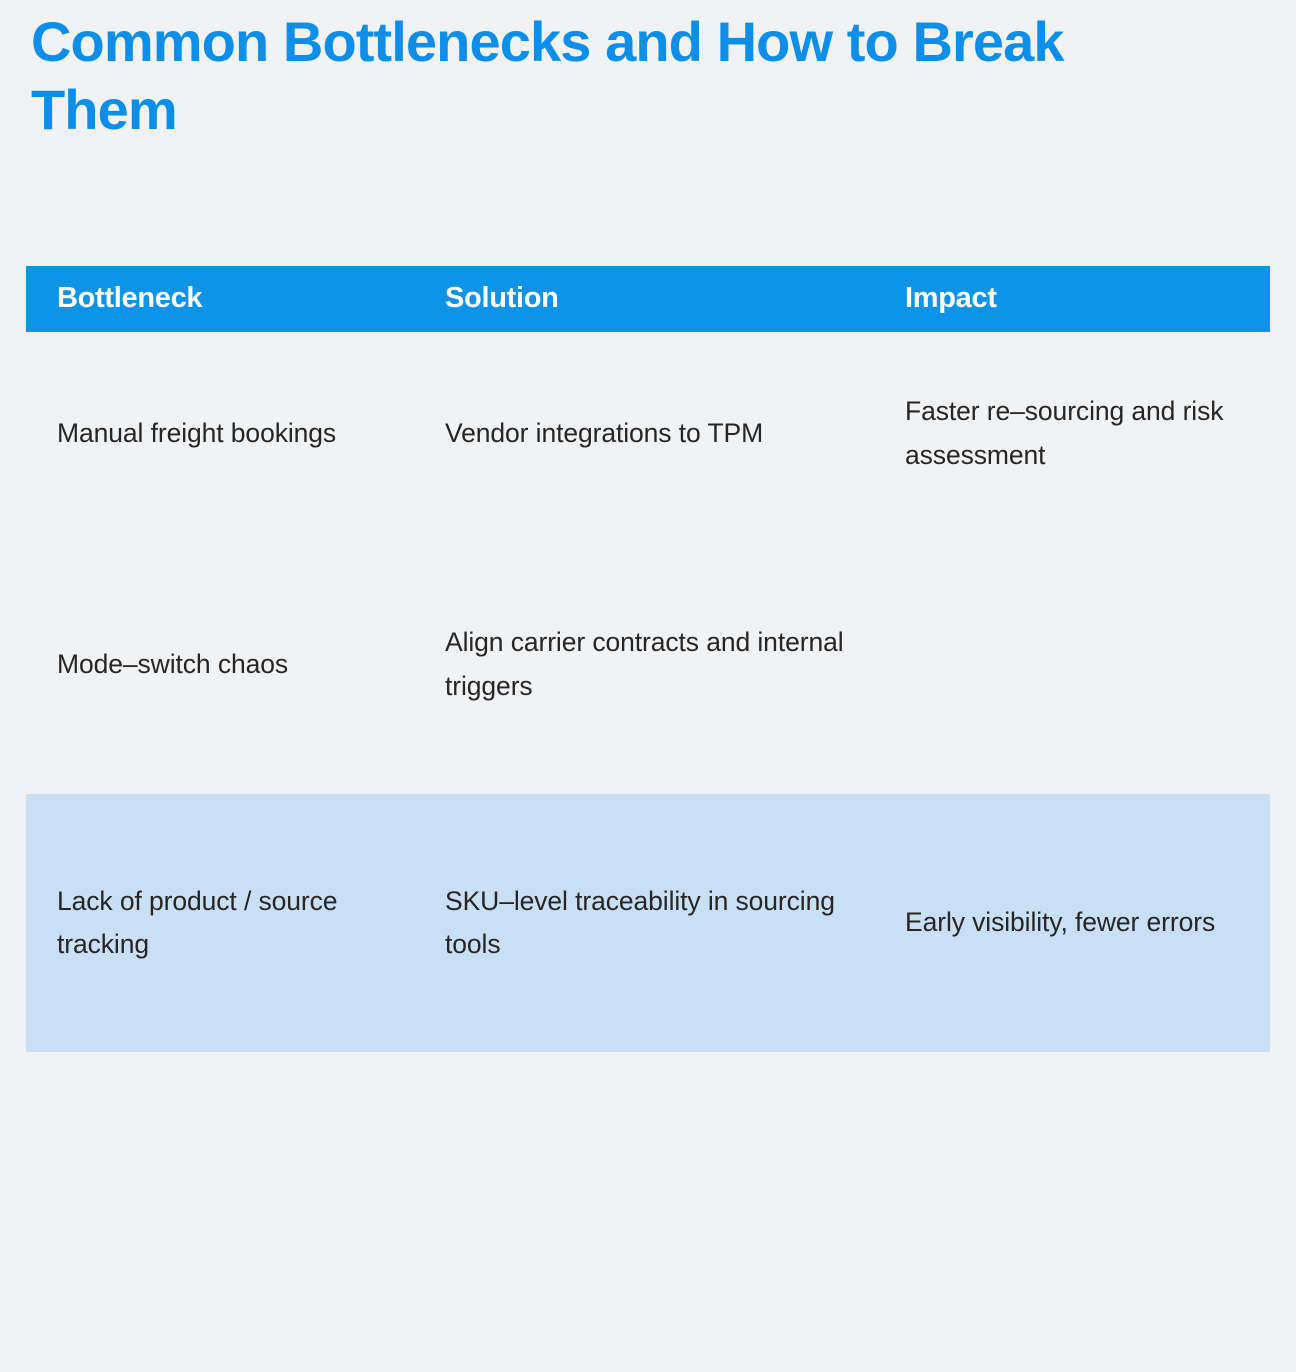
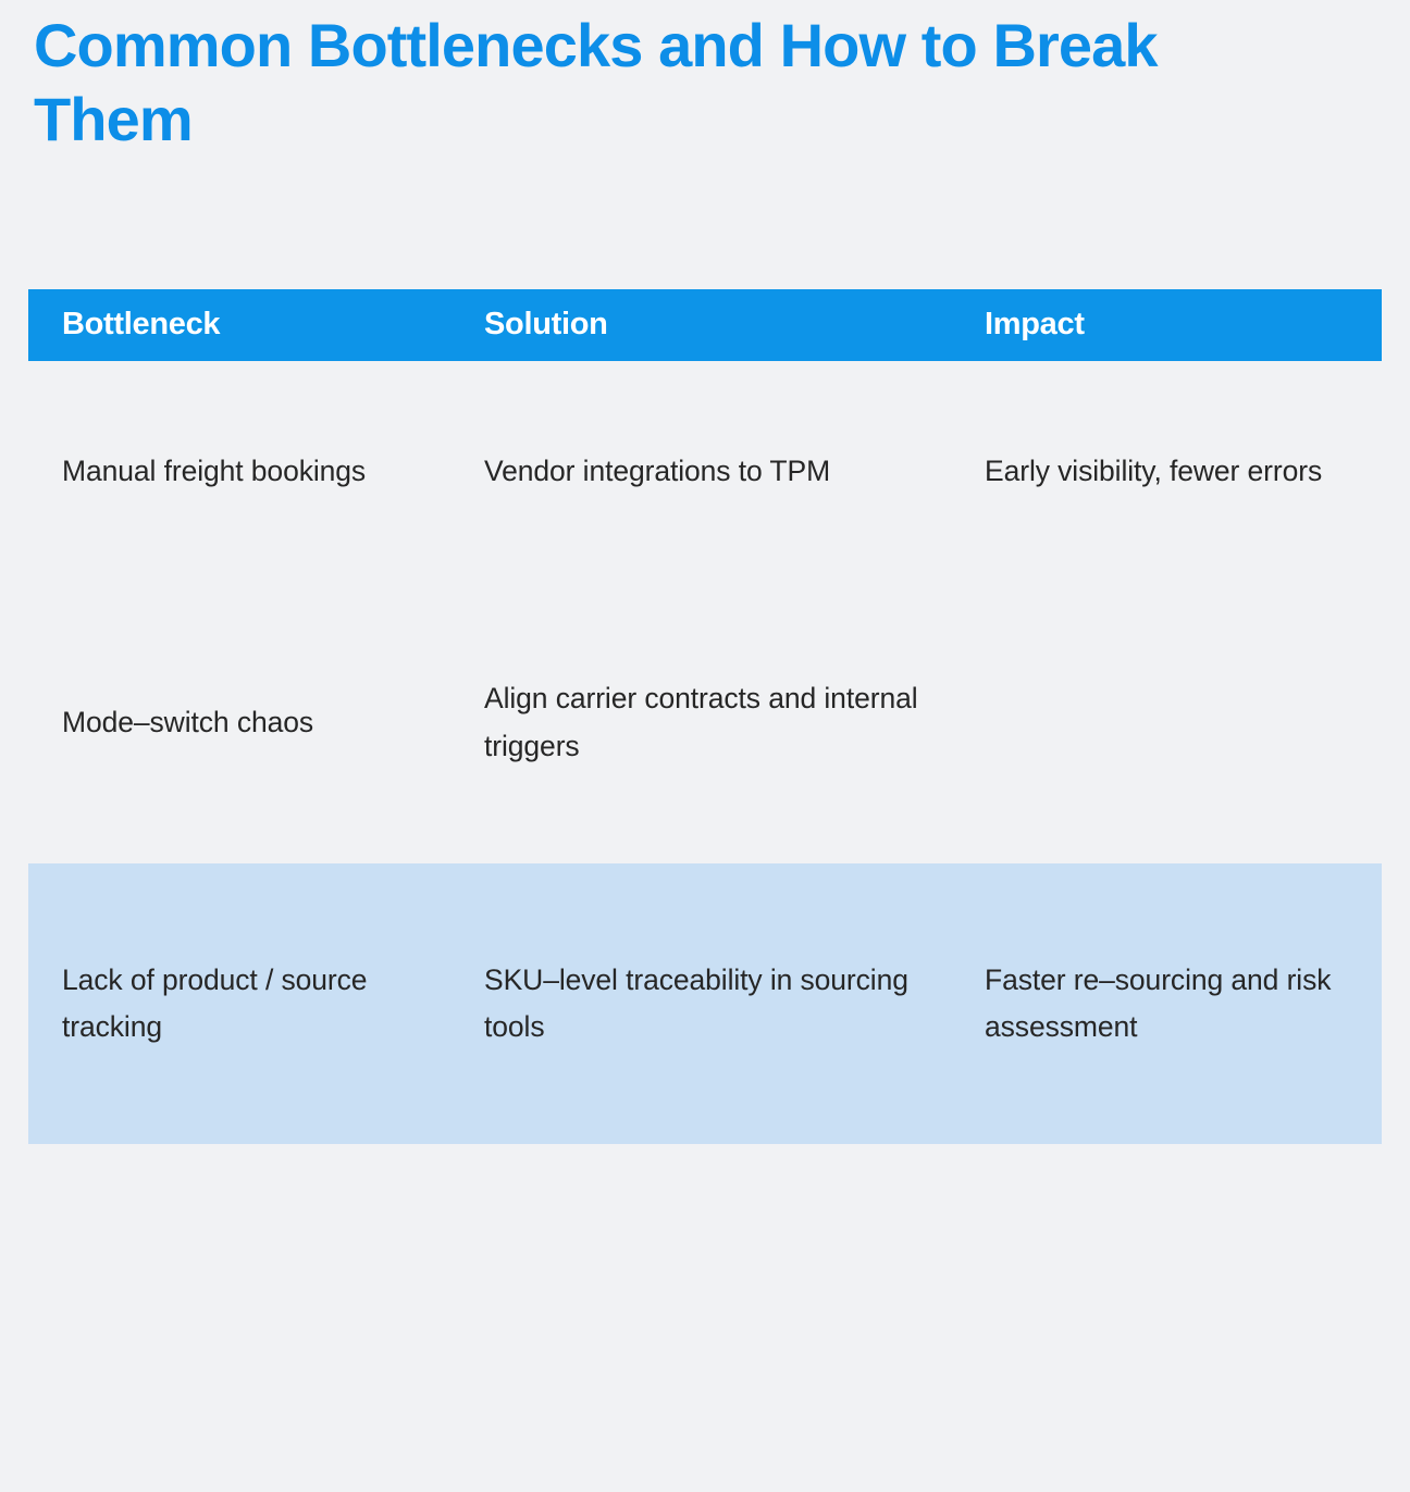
  Common Bottlenecks and How to Break Them
  Bottleneck
  Solution
  Impact
  Manual freight bookings
  Vendor integrations to TPM
- Faster re–sourcing and risk assessment
+ Early visibility, fewer errors
  Mode–switch chaos
  Align carrier contracts and internal triggers
  Lack of product / source tracking
  SKU–level traceability in sourcing tools
- Early visibility, fewer errors
+ Faster re–sourcing and risk assessment
